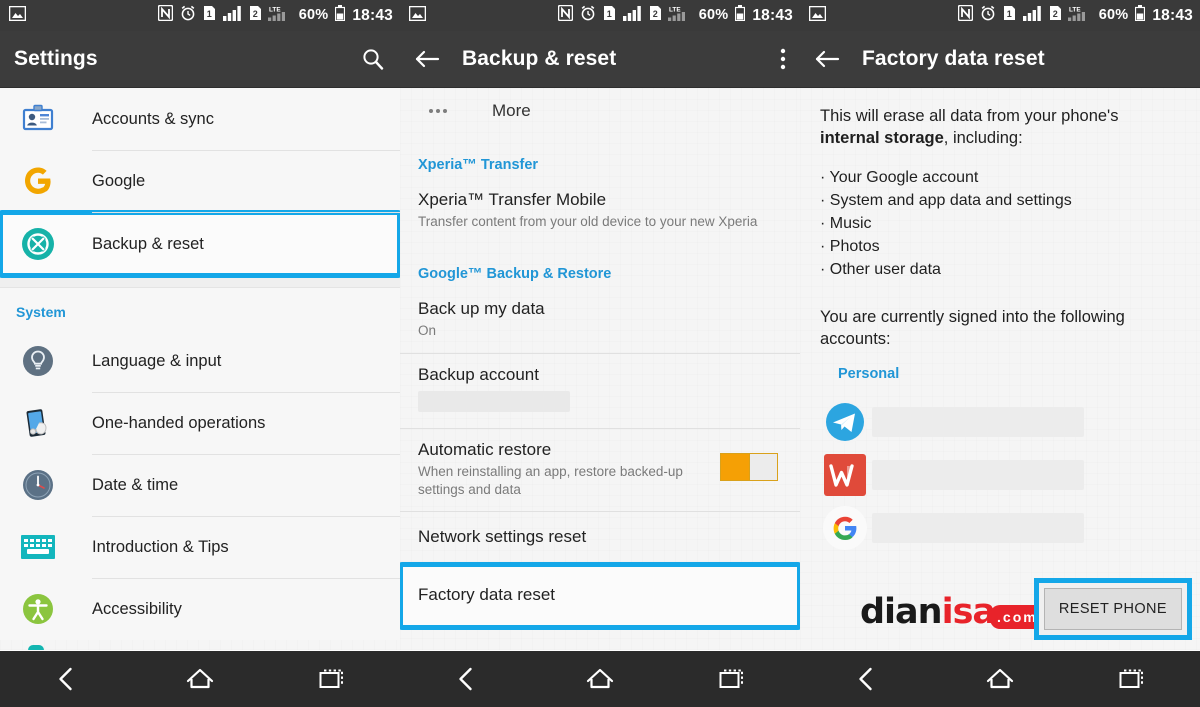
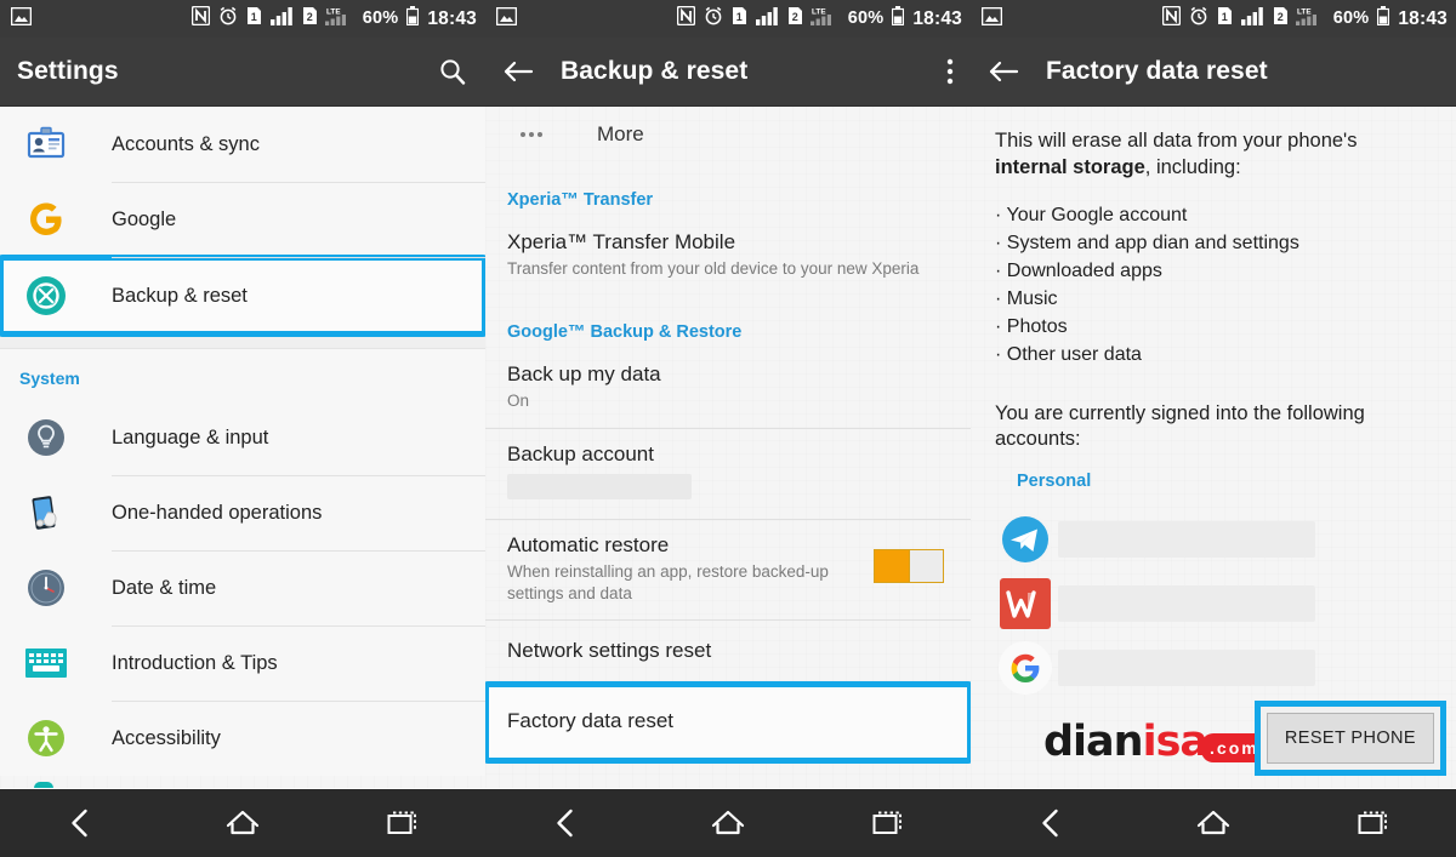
  1
  2
  60%
  18:43
  Settings
  Accounts & sync
  Google
  Backup & reset
  System
  Language & input
  One-handed operations
  Date & time
  Introduction & Tips
  Accessibility
  1
  2
  60%
  18:43
  Backup & reset
  More
  Xperia™ Transfer
  Xperia™ Transfer Mobile
  Transfer content from your old device to your new Xperia
  Google™ Backup & Restore
  Back up my data
  On
  Backup account
  Automatic restore
  When reinstalling an app, restore backed-up settings and data
  Network settings reset
  Factory data reset
  1
  2
  60%
  18:43
  Factory data reset
  This will erase all data from your phone's internal storage, including:
  · Your Google account
- · System and app data and settings
+ · System and app dian and settings
+ · Downloaded apps
  · Music
  · Photos
  · Other user data
  You are currently signed into the following accounts:
  Personal
  dian
  isa
  .com
  RESET PHONE
